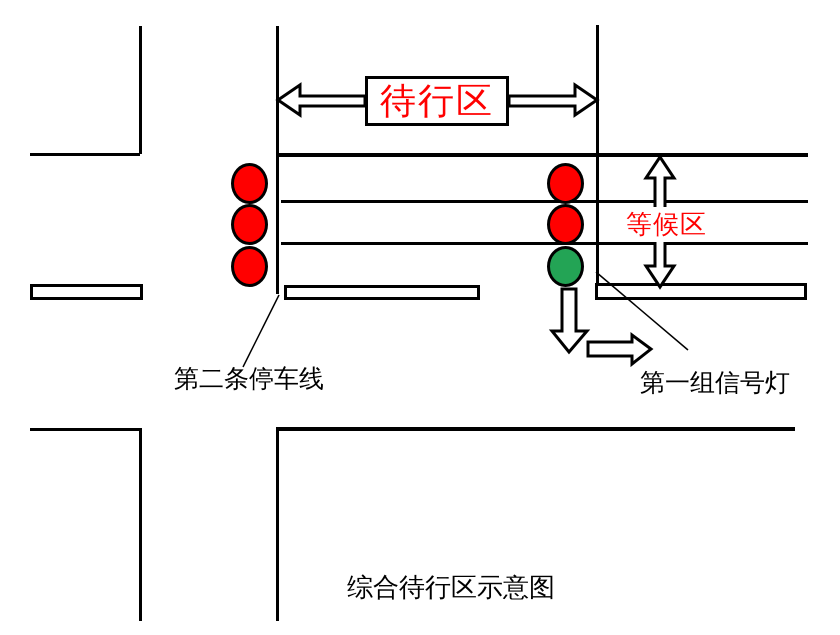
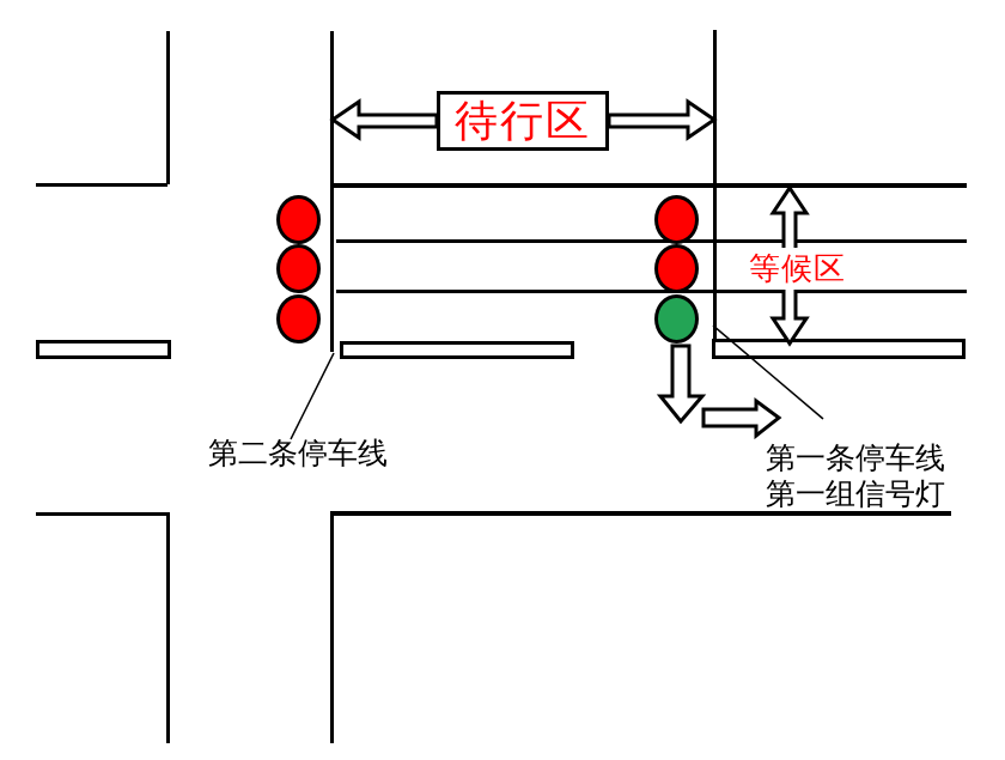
  待行区
  等候区
  第二条停车线
+ 第一条停车线
  第一组信号灯
- 综合待行区示意图
